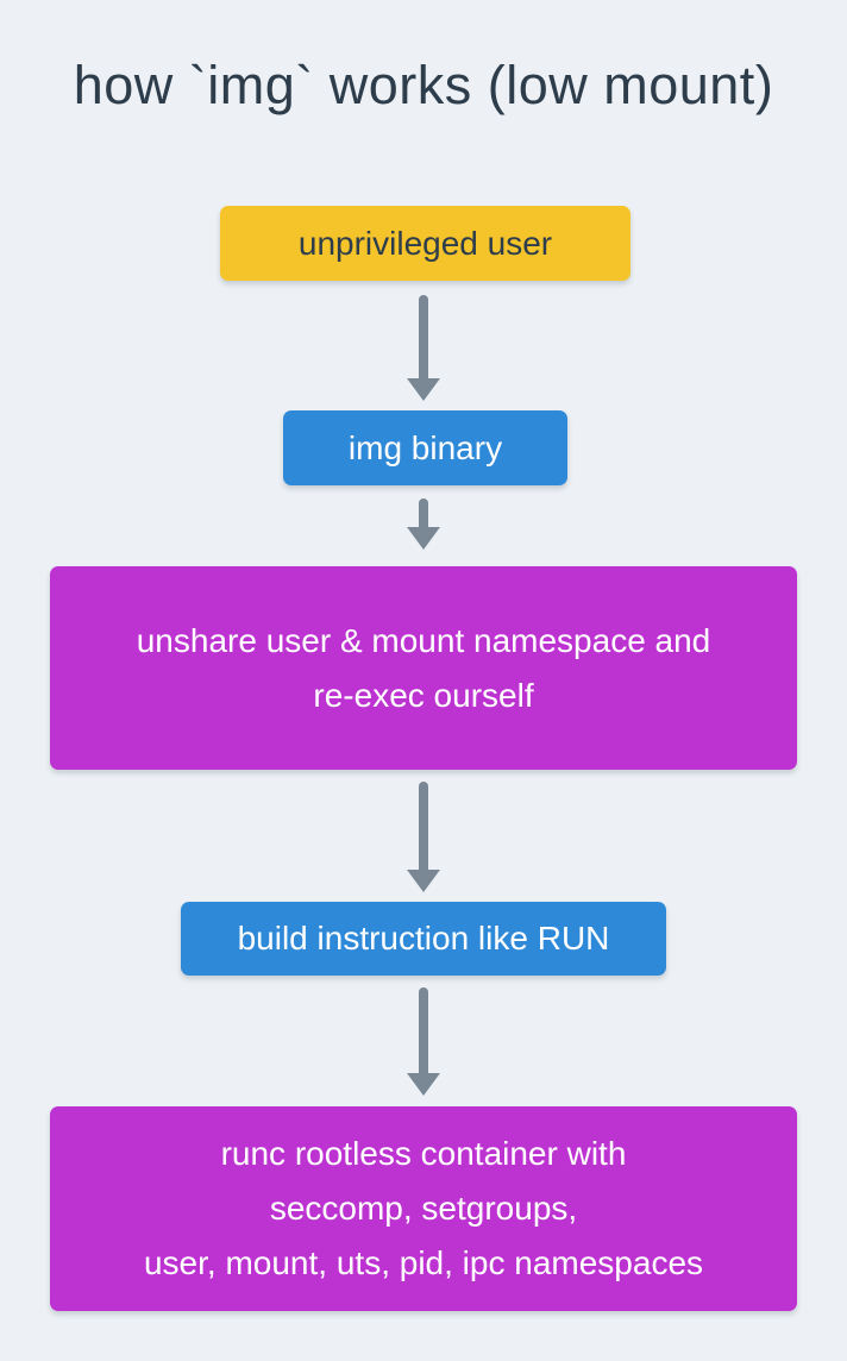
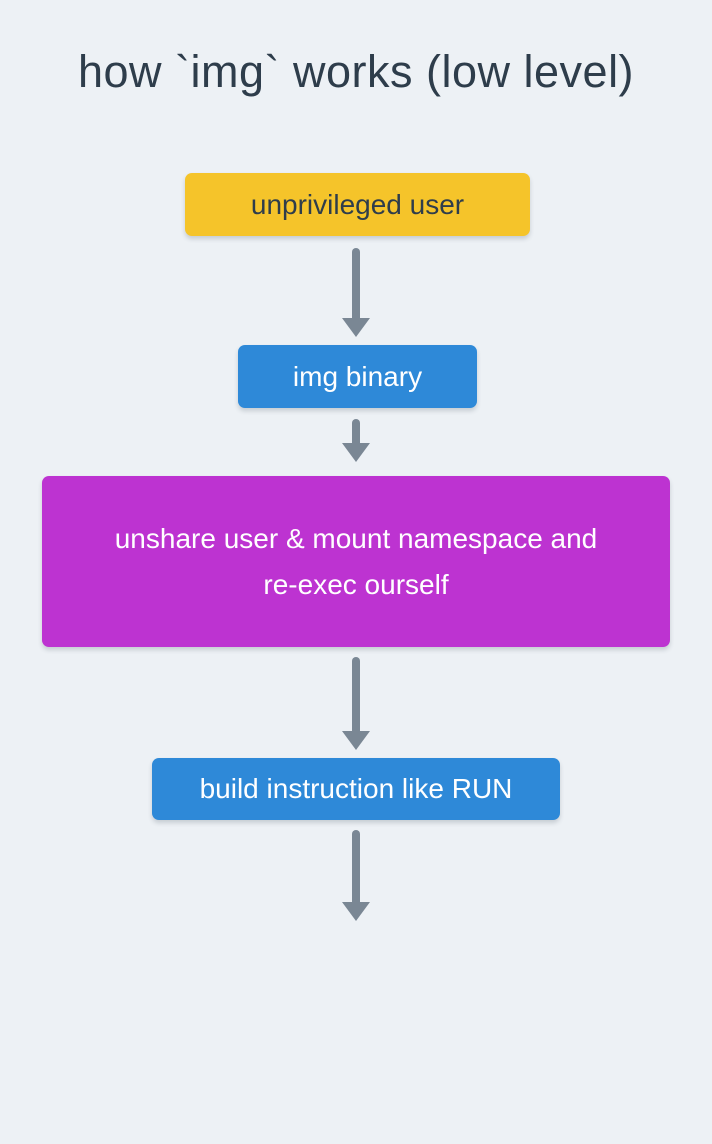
- how `img` works (low mount)
+ how `img` works (low level)
  unprivileged user
  img binary
  unshare user & mount namespace and
  re-exec ourself
  build instruction like RUN
- runc rootless container with
- seccomp, setgroups,
- user, mount, uts, pid, ipc namespaces
